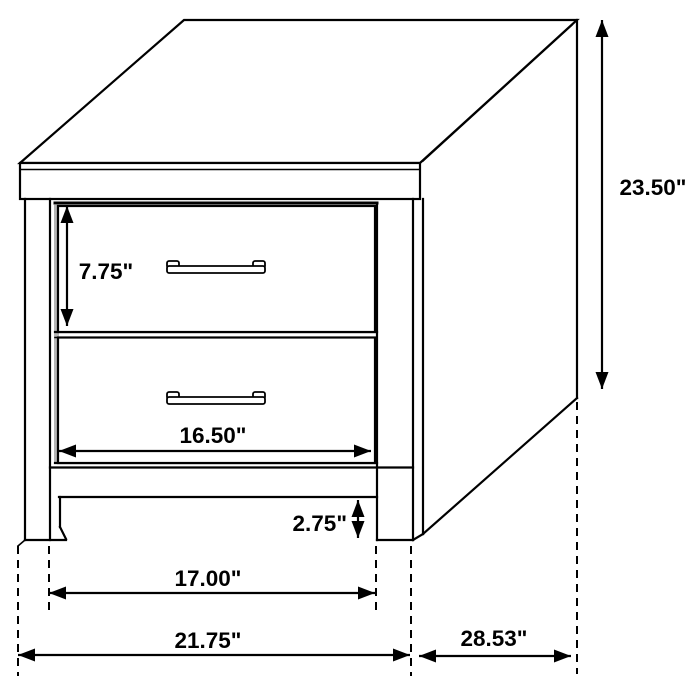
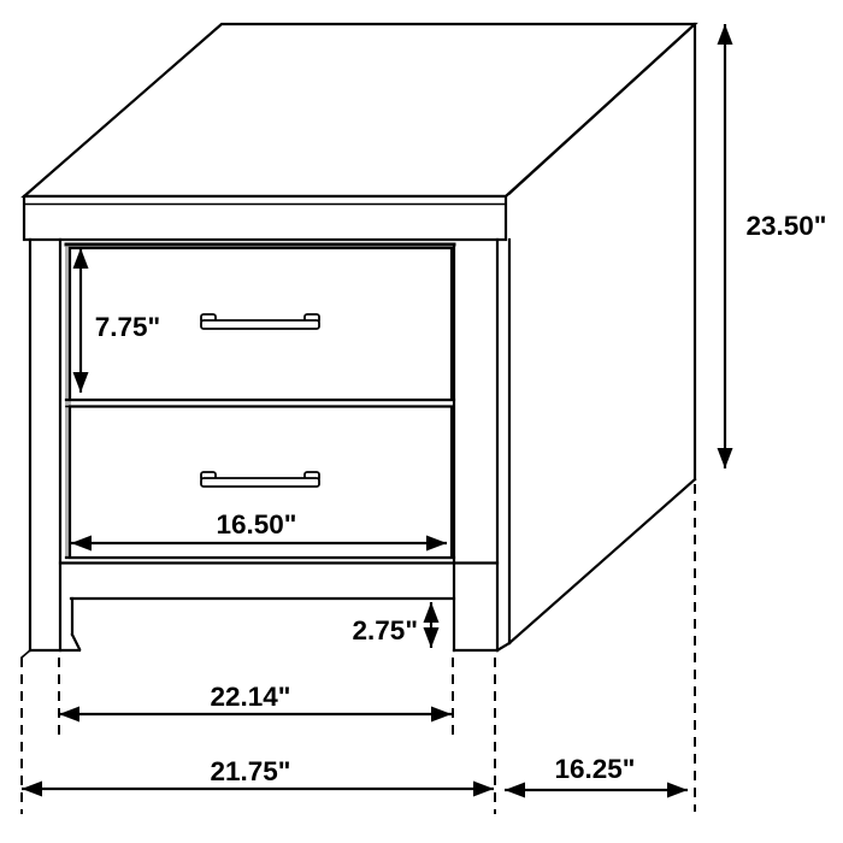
  23.50"
  7.75"
  16.50"
  2.75"
- 17.00"
+ 22.14"
  21.75"
- 28.53"
+ 16.25"
